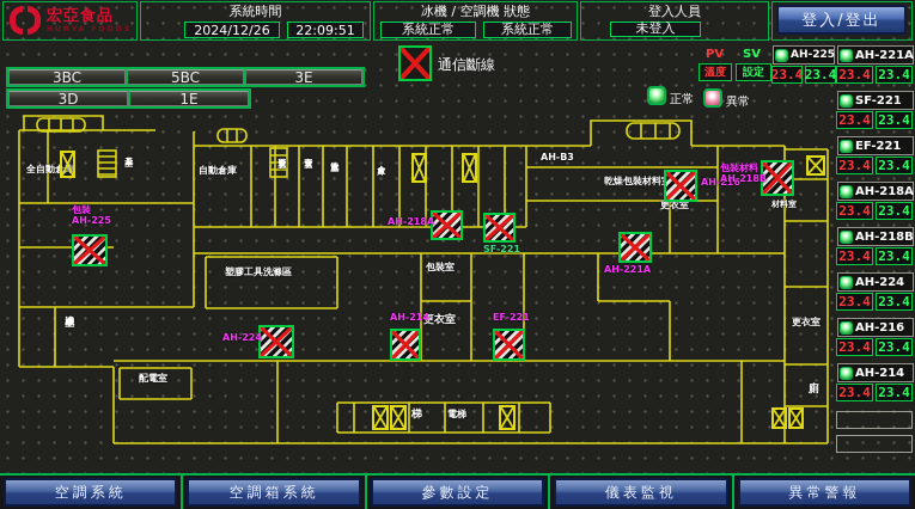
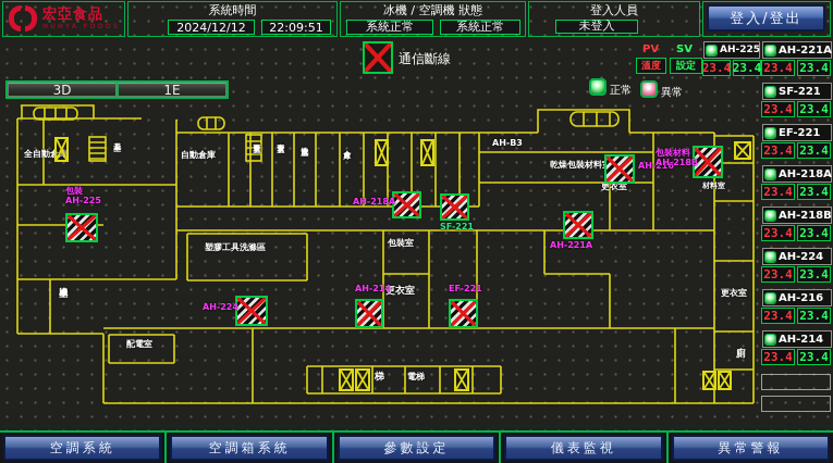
  宏亞食品
  系統時間
- 2024/12/26
+ 2024/12/12
  22:09:51
  冰機 / 空調機 狀態
  系統正常
  系統正常
  登入人員
  未登入
  登入/登出
  通信斷線
  PV
  SV
  溫度
  設定
  正常
  異常
  全自動倉
  自動倉庫
  AH-B3
  乾燥包裝材料
  更衣室
  材料室
  塑膠工具洗滌區
  包裝室
  更衣室
  配電室
  梯
  電梯
  更衣室
  廁
  包裝
  AH-225
  AH-224
  AH-214
  EF-221
  AH-218A
  SF-221
  AH-221A
  AH-216
  包裝材料
  AH-218B
- 3BC
- 5BC
- 3E
  3D
  1E
  AH-225
  23.4
  23.4
  AH-221A
  23.4
  23.4
  SF-221
  23.4
  23.4
  EF-221
  23.4
  23.4
  AH-218A
  23.4
  23.4
  AH-218B
  23.4
  23.4
  AH-224
  23.4
  23.4
  AH-216
  23.4
  23.4
  AH-214
  23.4
  23.4
  空調系統
  空調箱系統
  參數設定
  儀表監視
  異常警報
